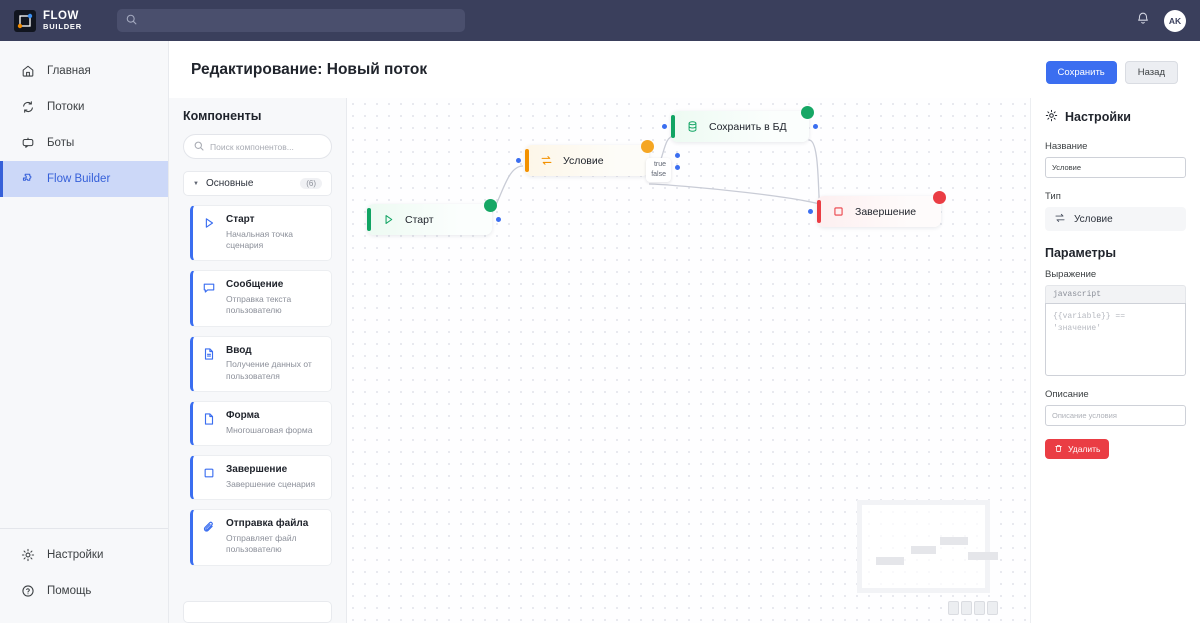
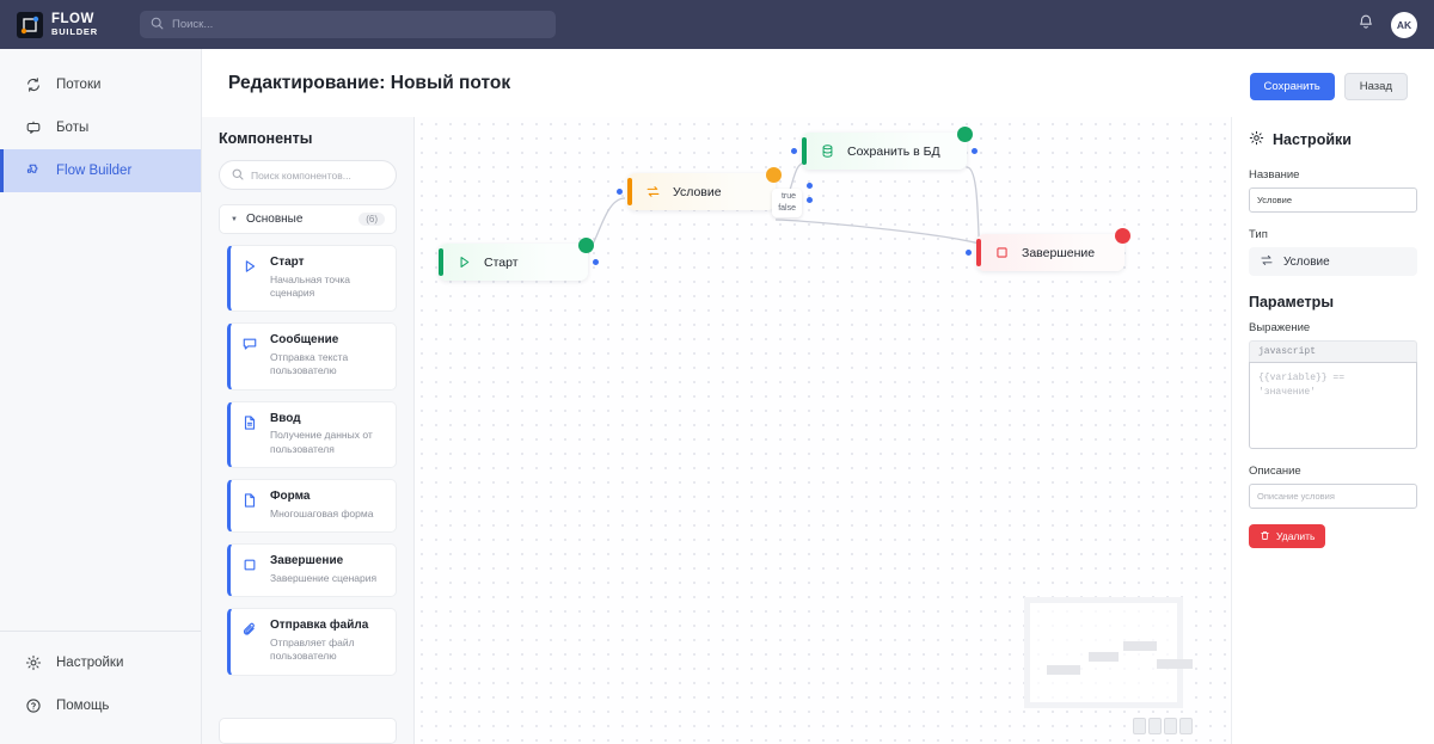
  FLOW
  BUILDER
+ Поиск...
  AK
- Главная
  Потоки
  Боты
  Flow Builder
  Настройки
  Помощь
  Редактирование: Новый поток
  Сохранить
  Назад
  Компоненты
  Поиск компонентов...
  Основные
  (6)
  Старт
  Начальная точка сценария
  Сообщение
  Отправка текста пользователю
  Ввод
  Получение данных от пользователя
  Форма
  Многошаговая форма
  Завершение
  Завершение сценария
  Отправка файла
  Отправляет файл пользователю
  Старт
  Условие
  Сохранить в БД
  Завершение
  Настройки
  Название
  Условие
  Тип
  Условие
  Параметры
  Выражение
  javascript
  {{variable}} ==
  'значение'
  Описание
  Описание условия
  Удалить
